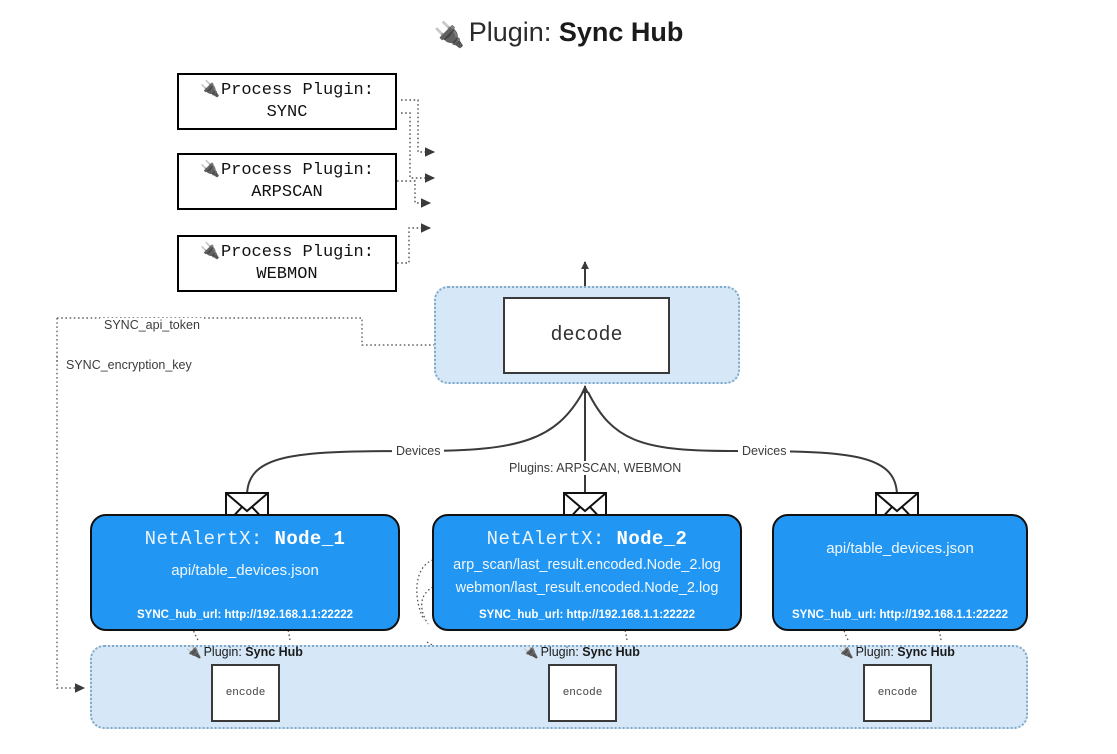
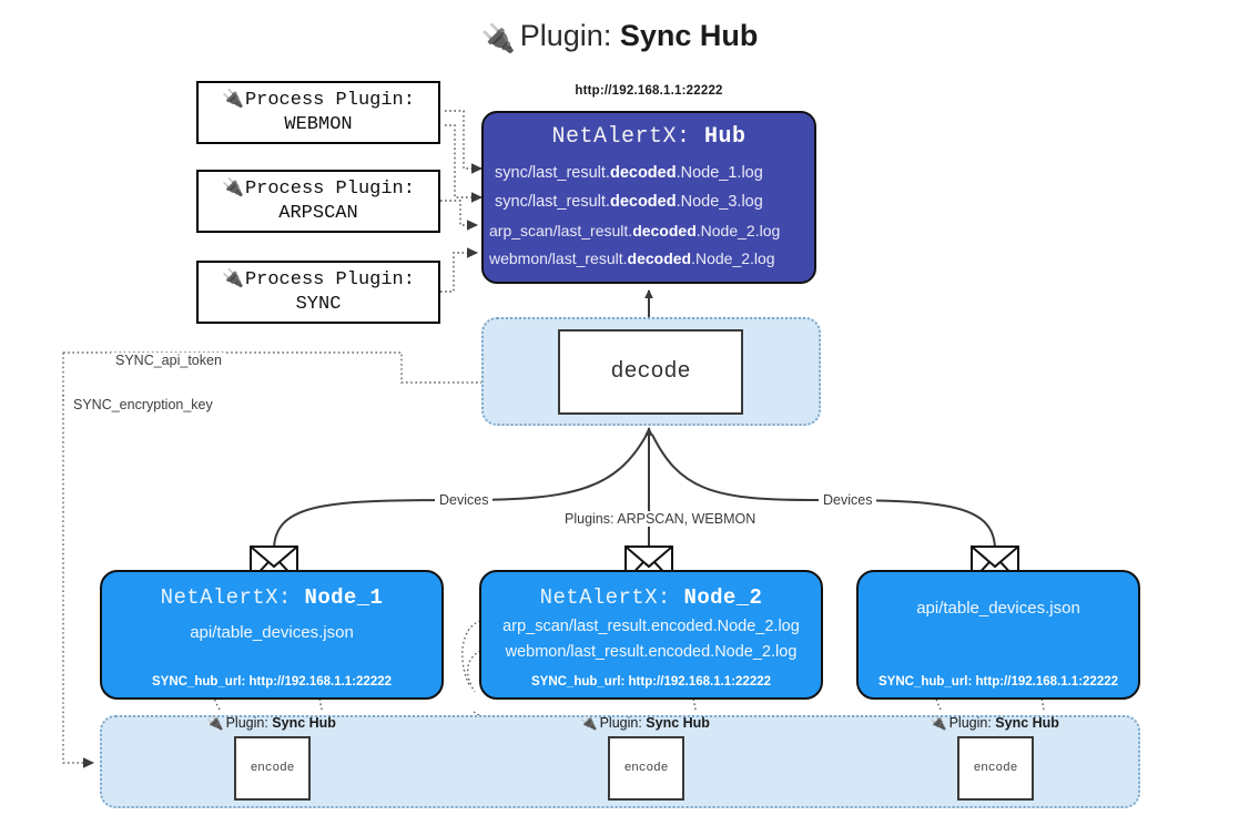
  🔌 Plugin: Sync Hub
  🔌Process Plugin:
- SYNC
+ WEBMON
  🔌Process Plugin:
  ARPSCAN
  🔌Process Plugin:
- WEBMON
+ SYNC
+ http://192.168.1.1:22222
+ NetAlertX: Hub
+ sync/last_result.decoded.Node_1.log
+ sync/last_result.decoded.Node_3.log
+ arp_scan/last_result.decoded.Node_2.log
+ webmon/last_result.decoded.Node_2.log
  decode
  SYNC_api_token
  SYNC_encryption_key
  Devices
  Devices
  Plugins: ARPSCAN, WEBMON
  NetAlertX: Node_1
  api/table_devices.json
  SYNC_hub_url: http://192.168.1.1:22222
  NetAlertX: Node_2
  arp_scan/last_result.encoded.Node_2.log
  webmon/last_result.encoded.Node_2.log
  SYNC_hub_url: http://192.168.1.1:22222
  api/table_devices.json
  SYNC_hub_url: http://192.168.1.1:22222
  🔌 Plugin: Sync Hub
  encode
  🔌 Plugin: Sync Hub
  encode
  🔌 Plugin: Sync Hub
  encode
